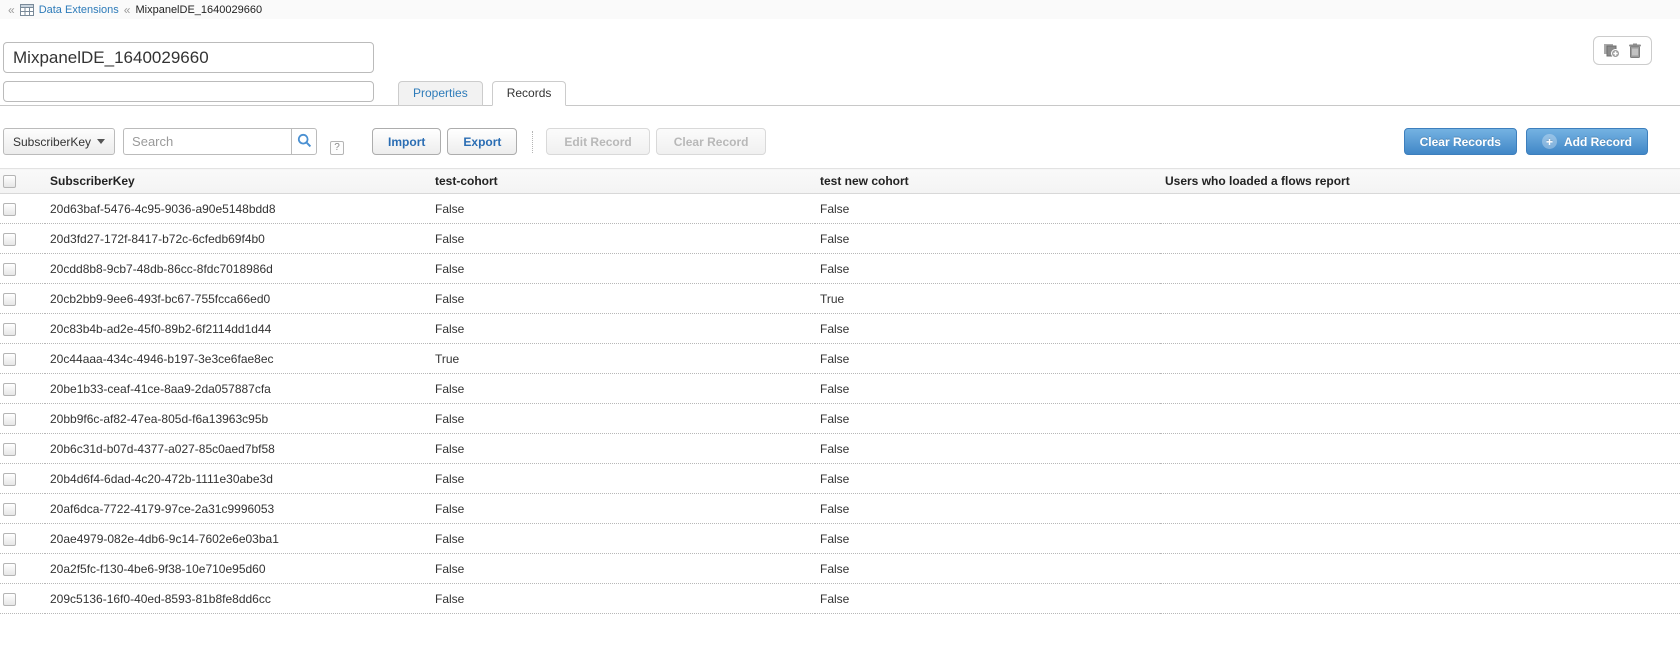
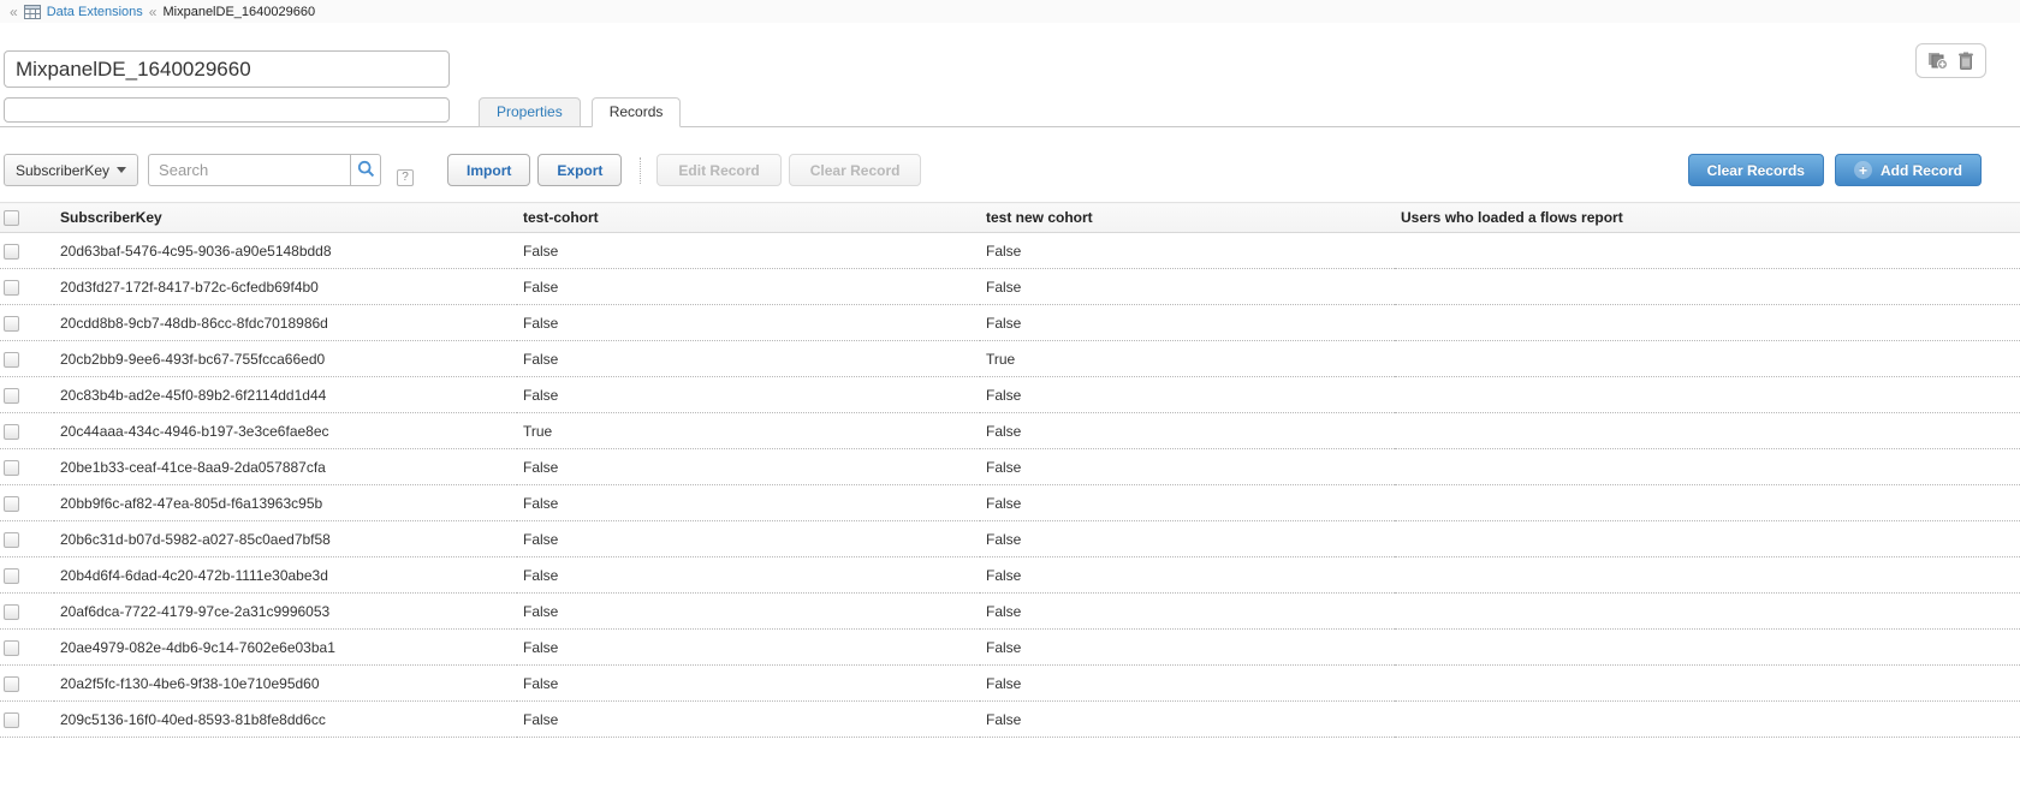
  «
  Data Extensions
  «
  MixpanelDE_1640029660
  MixpanelDE_1640029660
  Properties
  Records
  SubscriberKey
  Search
  ?
  Import
  Export
  Edit Record
  Clear Record
  Clear Records
  +
  Add Record
  	SubscriberKey	test-cohort	test new cohort	Users who loaded a flows report
  	20d63baf-5476-4c95-9036-a90e5148bdd8	False	False
  	20d3fd27-172f-8417-b72c-6cfedb69f4b0	False	False
  	20cdd8b8-9cb7-48db-86cc-8fdc7018986d	False	False
  	20cb2bb9-9ee6-493f-bc67-755fcca66ed0	False	True
  	20c83b4b-ad2e-45f0-89b2-6f2114dd1d44	False	False
  	20c44aaa-434c-4946-b197-3e3ce6fae8ec	True	False
  	20be1b33-ceaf-41ce-8aa9-2da057887cfa	False	False
  	20bb9f6c-af82-47ea-805d-f6a13963c95b	False	False
- 	20b6c31d-b07d-4377-a027-85c0aed7bf58	False	False
+ 	20b6c31d-b07d-5982-a027-85c0aed7bf58	False	False
  	20b4d6f4-6dad-4c20-472b-1111e30abe3d	False	False
  	20af6dca-7722-4179-97ce-2a31c9996053	False	False
  	20ae4979-082e-4db6-9c14-7602e6e03ba1	False	False
  	20a2f5fc-f130-4be6-9f38-10e710e95d60	False	False
  	209c5136-16f0-40ed-8593-81b8fe8dd6cc	False	False
